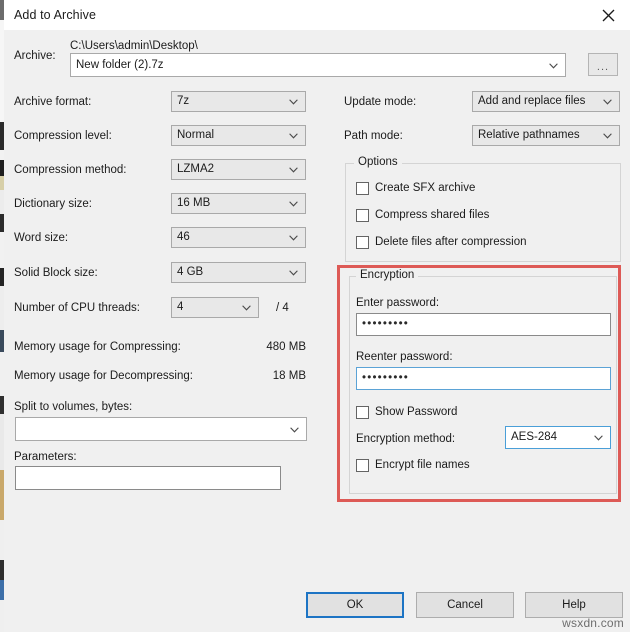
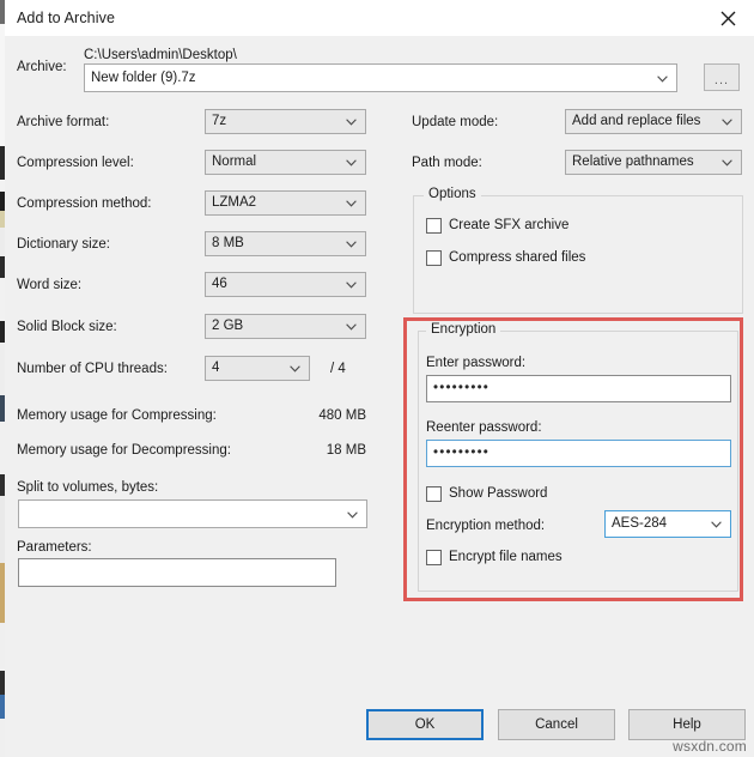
  Add to Archive
  Archive:
  C:\Users\admin\Desktop\
- New folder (2).7z
+ New folder (9).7z
  ...
  Archive format:
  7z
  Compression level:
  Normal
  Compression method:
  LZMA2
  Dictionary size:
- 16 MB
+ 8 MB
  Word size:
  46
  Solid Block size:
- 4 GB
+ 2 GB
  Number of CPU threads:
  4
  / 4
  Memory usage for Compressing:
  480 MB
  Memory usage for Decompressing:
  18 MB
  Split to volumes, bytes:
  Parameters:
  Update mode:
  Add and replace files
  Path mode:
  Relative pathnames
  Options
  Create SFX archive
  Compress shared files
- Delete files after compression
  Encryption
  Enter password:
  •••••••••
  Reenter password:
  •••••••••
  Show Password
  Encryption method:
  AES-284
  Encrypt file names
  OK
  Cancel
  Help
  wsxdn.com
